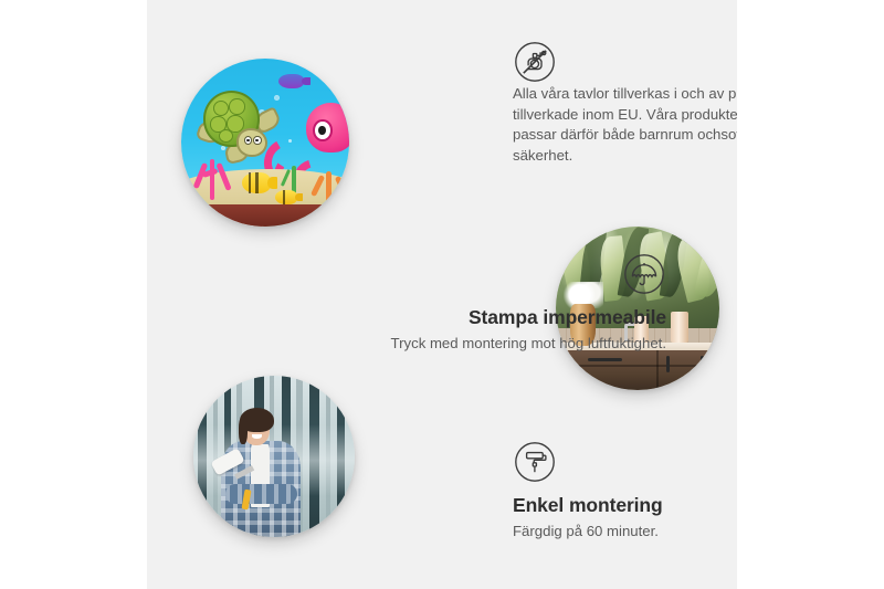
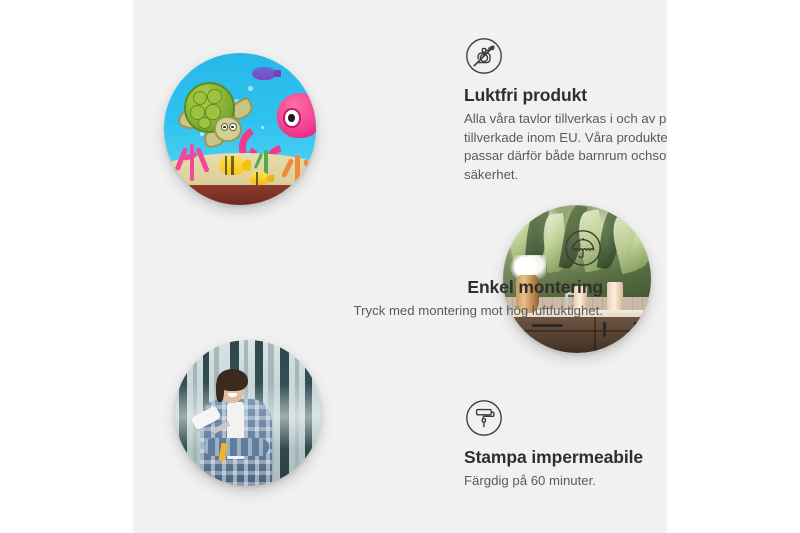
+ Luktfri produkt
  Alla våra tavlor tillverkas i och av p tillverkade inom EU. Våra produkte passar därför både barnrum ochso säkerhet.
- Stampa impermeabile
+ Enkel montering
  Tryck med montering mot hög luftfuktighet.
- Enkel montering
+ Stampa impermeabile
  Färgdig på 60 minuter.
